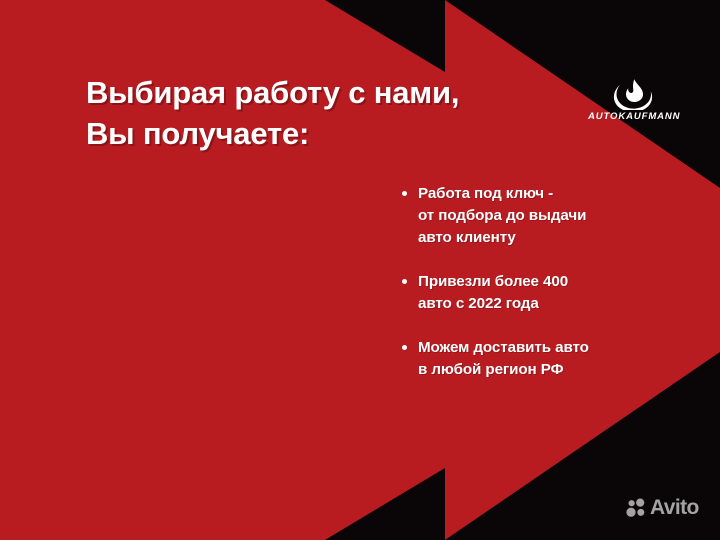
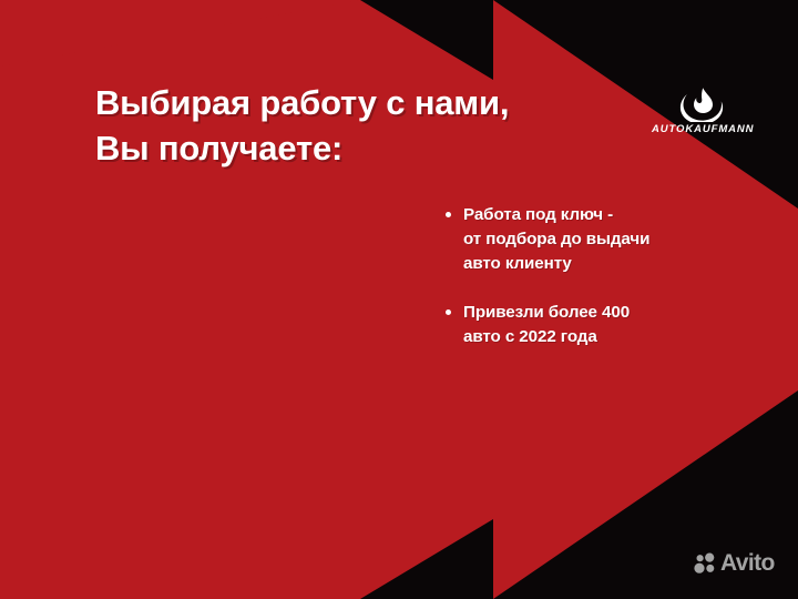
  Выбирая работу с нами,
  Вы получаете:
  AUTOKAUFMANN
  Работа под ключ -
  от подбора до выдачи
  авто клиенту
  Привезли более 400
  авто с 2022 года
- Можем доставить авто
- в любой регион РФ
  Avito
